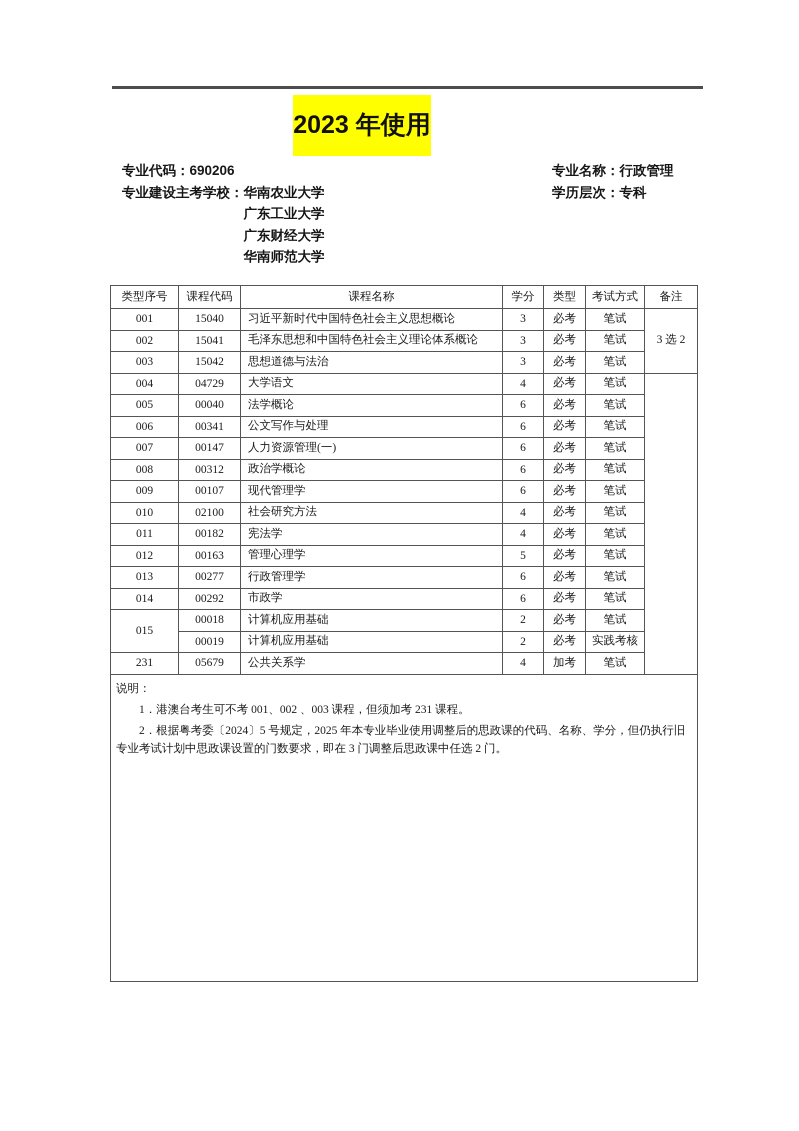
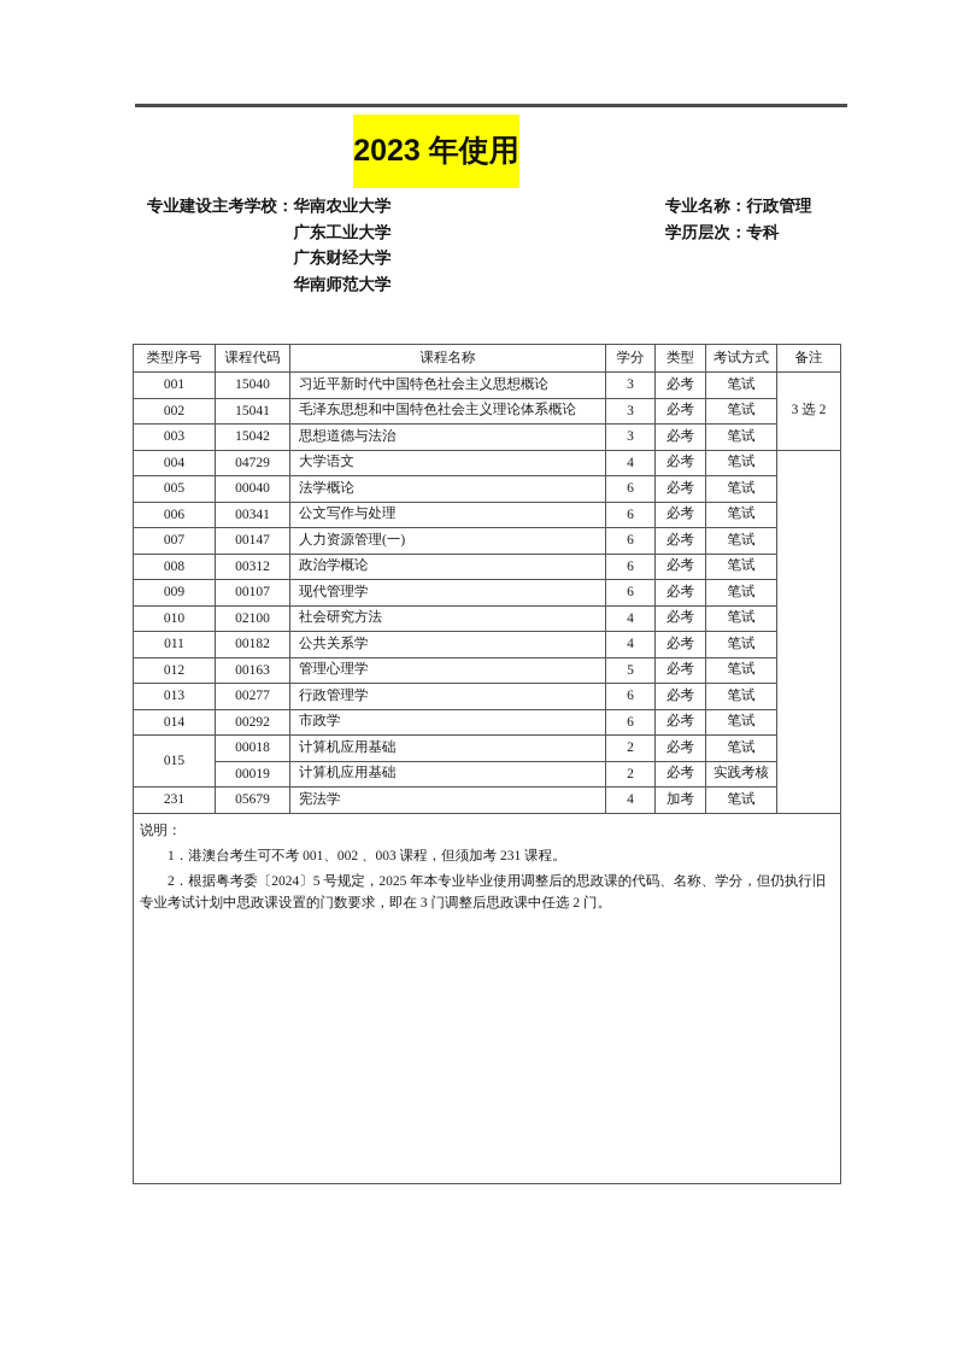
  2023 年使用
- 专业代码：690206
  专业建设主考学校：
  华南农业大学
  广东工业大学
  广东财经大学
  华南师范大学
  专业名称：行政管理
  学历层次：专科
  类型序号	课程代码	课程名称	学分	类型	考试方式	备注
  001	15040	习近平新时代中国特色社会主义思想概论	3	必考	笔试	3 选 2
  002	15041	毛泽东思想和中国特色社会主义理论体系概论	3	必考	笔试
  003	15042	思想道德与法治	3	必考	笔试
  004	04729	大学语文	4	必考	笔试
  005	00040	法学概论	6	必考	笔试
  006	00341	公文写作与处理	6	必考	笔试
  007	00147	人力资源管理(一)	6	必考	笔试
  008	00312	政治学概论	6	必考	笔试
  009	00107	现代管理学	6	必考	笔试
  010	02100	社会研究方法	4	必考	笔试
- 011	00182	宪法学	4	必考	笔试
+ 011	00182	公共关系学	4	必考	笔试
  012	00163	管理心理学	5	必考	笔试
  013	00277	行政管理学	6	必考	笔试
  014	00292	市政学	6	必考	笔试
  015	00018	计算机应用基础	2	必考	笔试
  00019	计算机应用基础	2	必考	实践考核
- 231	05679	公共关系学	4	加考	笔试
+ 231	05679	宪法学	4	加考	笔试
  说明： 1．港澳台考生可不考 001、002 、003 课程，但须加考 231 课程。 2．根据粤考委〔2024〕5 号规定，2025 年本专业毕业使用调整后的思政课的代码、名称、学分，但仍执行旧专业考试计划中思政课设置的门数要求，即在 3 门调整后思政课中任选 2 门。
